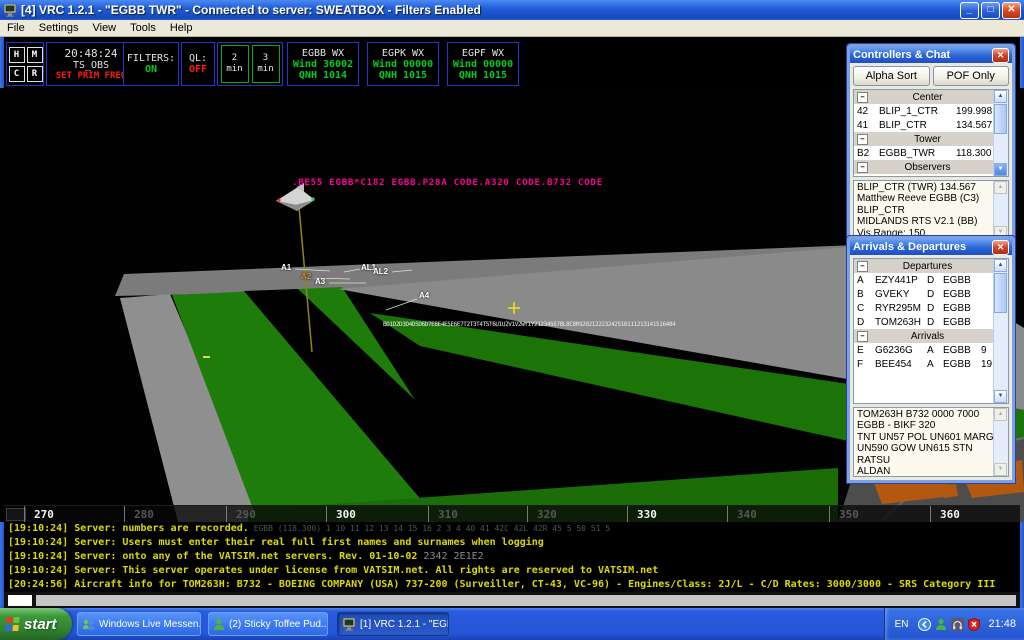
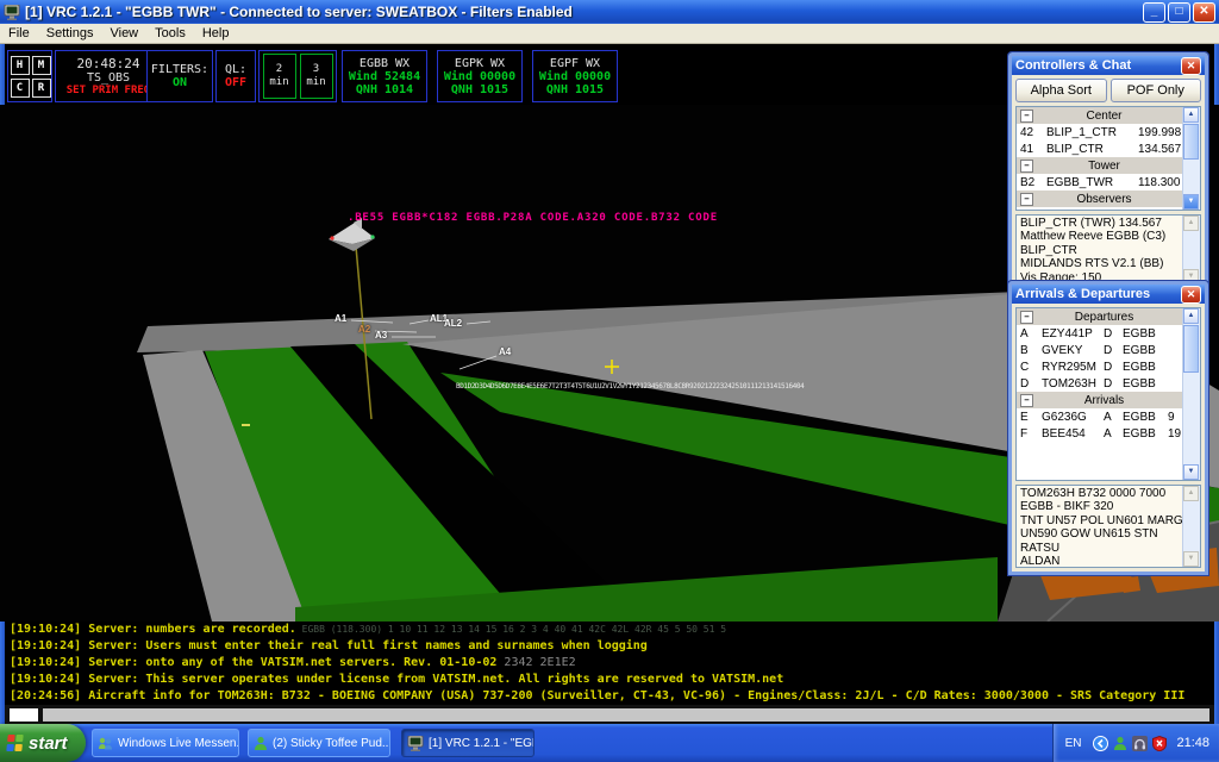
- [4] VRC 1.2.1 - "EGBB TWR" - Connected to server: SWEATBOX - Filters Enabled
+ [1] VRC 1.2.1 - "EGBB TWR" - Connected to server: SWEATBOX - Filters Enabled
  _
  □
  ✕
  File
  Settings
  View
  Tools
  Help
  H
  M
  C
  R
  20:48:24
  TS_OBS
  SET PRIM FRE
  FILTERS:
  ON
  QL:
  OFF
  2
  min
  3
  min
  EGBB WX
- Wind 36002
+ Wind 52484
  QNH 1014
  EGPK WX
  Wind 00000
  QNH 1015
  EGPF WX
  Wind 00000
  QNH 1015
  .BE55 EGBB*C182 EGBB.P28A CODE.A320 CODE.B732 CODE
  A1
  A2
  A3
  AL1
  AL2
  A4
- 270
- 280
- 290
- 300
- 310
- 320
- 330
- 340
- 350
- 360
  [19:10:24] Server: numbers are recorded. EGBB (118.300) 1 10 11 12 13 14 15 16 2 3 4 40 41 42C 42L 42R 45 5 50 51 5
  [19:10:24] Server: Users must enter their real full first names and surnames when logging
  [19:10:24] Server: onto any of the VATSIM.net servers. Rev. 01-10-02 2342 2E1E2
  [19:10:24] Server: This server operates under license from VATSIM.net. All rights are reserved to VATSIM.net
  [20:24:56] Aircraft info for TOM263H: B732 - BOEING COMPANY (USA) 737-200 (Surveiller, CT-43, VC-96) - Engines/Class: 2J/L - C/D Rates: 3000/3000 - SRS Category III
  Controllers & Chat
  ✕
  Alpha Sort
  POF Only
  −
  Center
  42
  BLIP_1_CTR
  199.998
  41
  BLIP_CTR
  134.567
  −
  Tower
  B2
  EGBB_TWR
  118.300
  −
  Observers
  BLIP_CTR (TWR) 134.567
  Matthew Reeve EGBB (C3)
  BLIP_CTR
  MIDLANDS RTS V2.1 (BB)
  Vis Range: 150
  Arrivals & Departures
  ✕
  −
  Departures
  A
  EZY441P
  D
  EGBB
  B
  GVEKY
  D
  EGBB
  C
  RYR295M
  D
  EGBB
  D
  TOM263H
  D
  EGBB
  −
  Arrivals
  E
  G6236G
  A
  EGBB
  9
  F
  BEE454
  A
  EGBB
  19
  TOM263H B732 0000 7000
  EGBB - BIKF 320
  TNT UN57 POL UN601 MARG
  UN590 GOW UN615 STN RATSU
  ALDAN
  start
  Windows Live Messen.
  (2) Sticky Toffee Pud..
  [1] VRC 1.2.1 - "EG
  EN
  21:48
